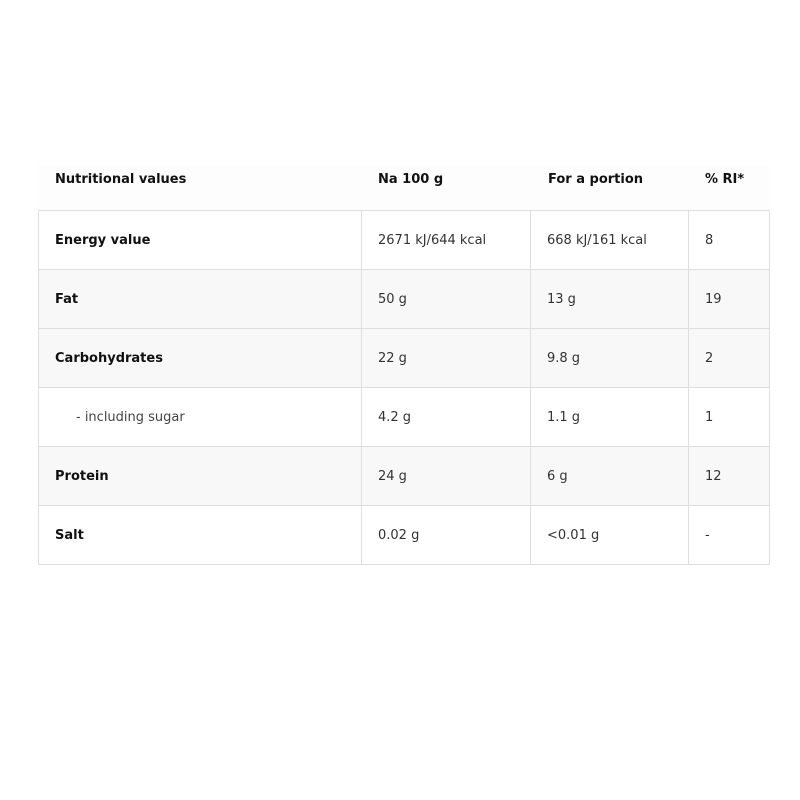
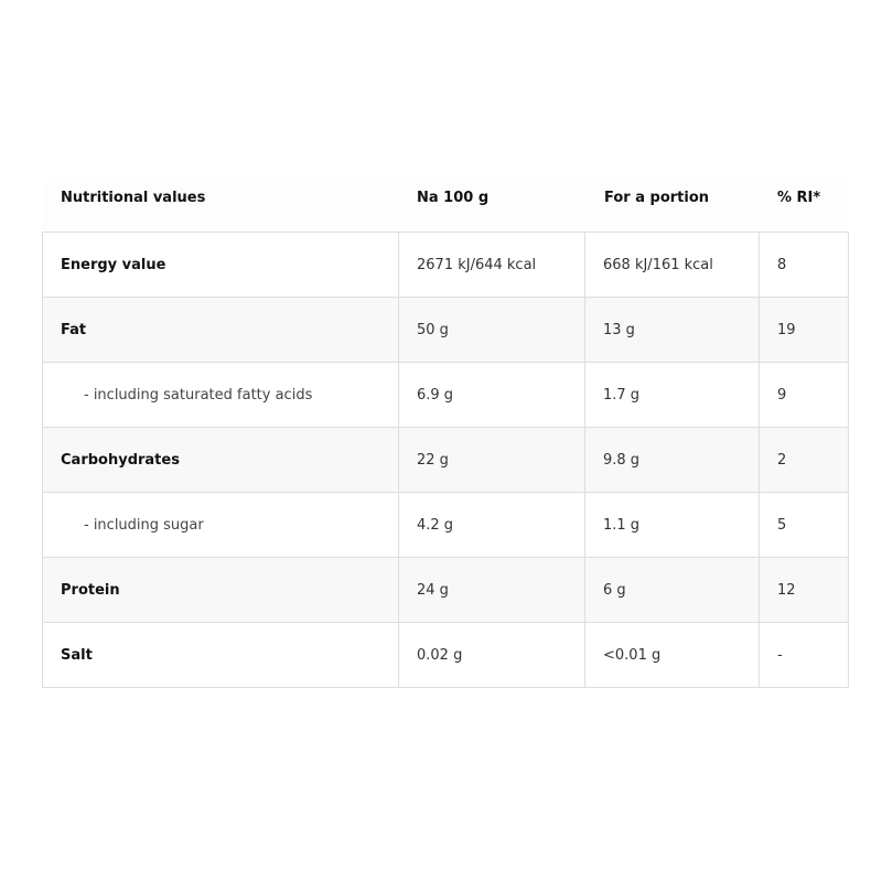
  Nutritional values
  Na 100 g
  For a portion
  % RI*
  Energy value	2671 kJ/644 kcal	668 kJ/161 kcal	8
  Fat	50 g	13 g	19
+ - including saturated fatty acids	6.9 g	1.7 g	9
  Carbohydrates	22 g	9.8 g	2
- - including sugar	4.2 g	1.1 g	1
+ - including sugar	4.2 g	1.1 g	5
  Protein	24 g	6 g	12
  Salt	0.02 g	<0.01 g	-
